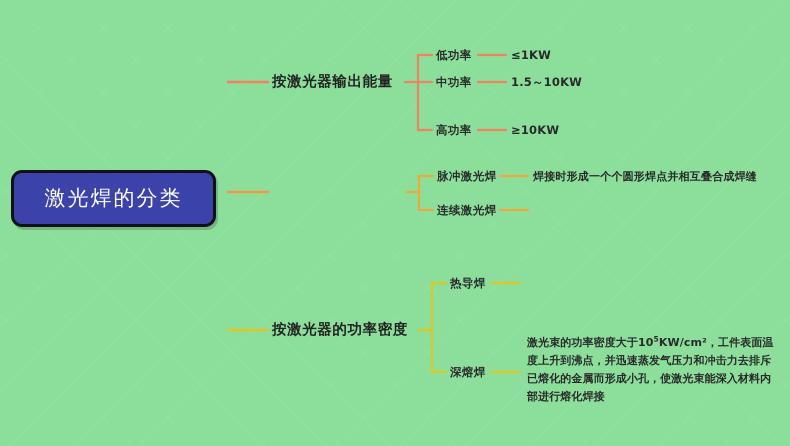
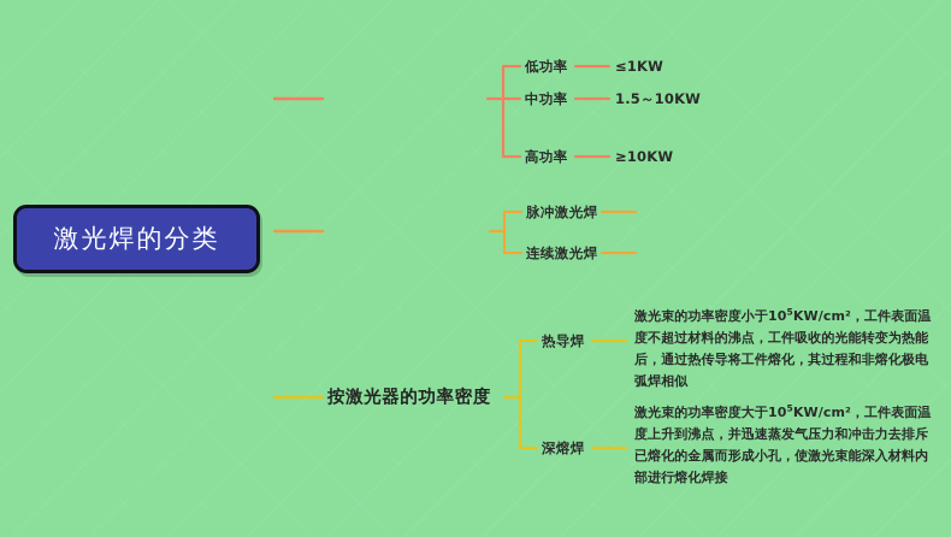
  激光焊的分类
- 按激光器输出能量
  低功率
  中功率
  高功率
  ≤1KW
  1.5～10KW
  ≥10KW
  脉冲激光焊
  连续激光焊
- 焊接时形成一个个圆形焊点并相互叠合成焊缝
  按激光器的功率密度
  热导焊
  深熔焊
+ 激光束的功率密度小于105KW/cm²，工件表面温度不超过材料的沸点，工件吸收的光能转变为热能后，通过热传导将工件熔化，其过程和非熔化极电弧焊相似
  激光束的功率密度大于105KW/cm²，工件表面温度上升到沸点，并迅速蒸发气压力和冲击力去排斥已熔化的金属而形成小孔，使激光束能深入材料内部进行熔化焊接
